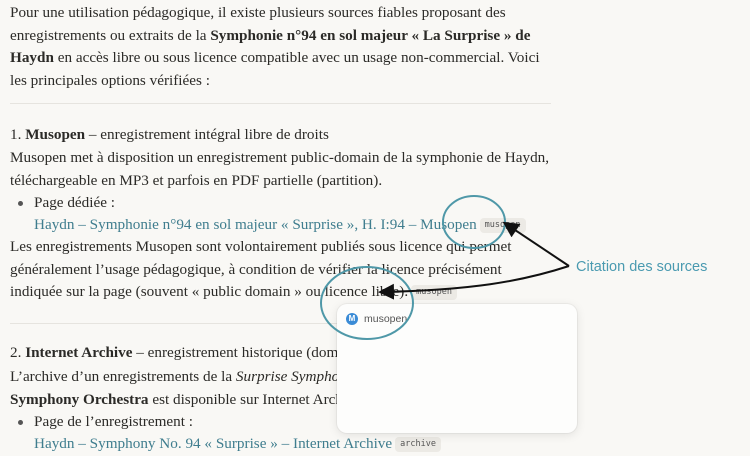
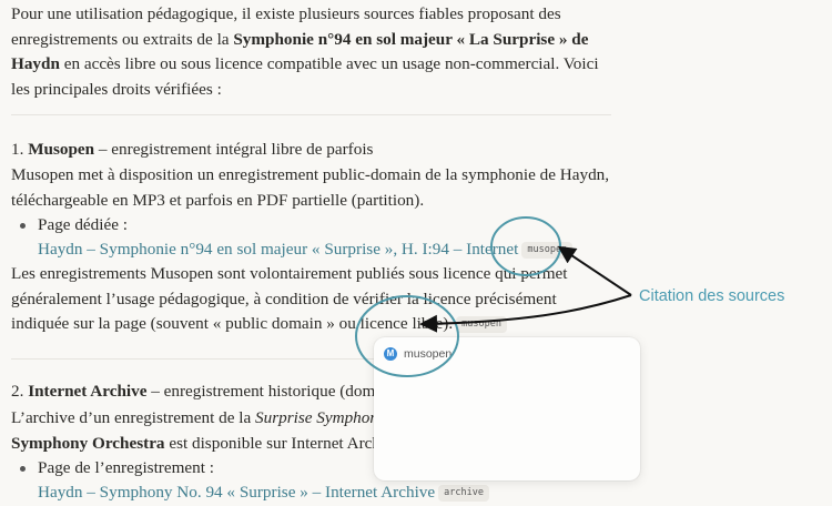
- Pour une utilisation pédagogique, il existe plusieurs sources fiables proposant des enregistrements ou extraits de la Symphonie n°94 en sol majeur « La Surprise » de Haydn en accès libre ou sous licence compatible avec un usage non-commercial. Voici les principales options vérifiées :
+ Pour une utilisation pédagogique, il existe plusieurs sources fiables proposant des enregistrements ou extraits de la Symphonie n°94 en sol majeur « La Surprise » de Haydn en accès libre ou sous licence compatible avec un usage non-commercial. Voici les principales droits vérifiées :
- 1. Musopen – enregistrement intégral libre de droits
+ 1. Musopen – enregistrement intégral libre de parfois
  Musopen met à disposition un enregistrement public-domain de la symphonie de Haydn, téléchargeable en MP3 et parfois en PDF partielle (partition).
  Page dédiée :
- Haydn – Symphonie n°94 en sol majeur « Surprise », H. I:94 – Musopen musoen
+ Haydn – Symphonie n°94 en sol majeur « Surprise », H. I:94 – Internet musope
  Les enregistrements Musopen sont volontairement publiés sous licence qu pmet généralement l’usage pédagogique, à condition de vérifr laicence précisément indiquée sur la page (souvent « public domain » ou licence li musopen
  2. Internet Archive – enregistrement historique (dom
- L’archive d’un enregistrements de la Surprise Sympho
+ L’archive d’un enregistrement de la Surprise Sympho
  Symphony Orchestra est disponible sur Internet Arc
  Page de l’enregistrement :
  Haydn – Symphony No. 94 « Surprise » – Internet Archive archive
  M
  musopen
  Citation des sources
